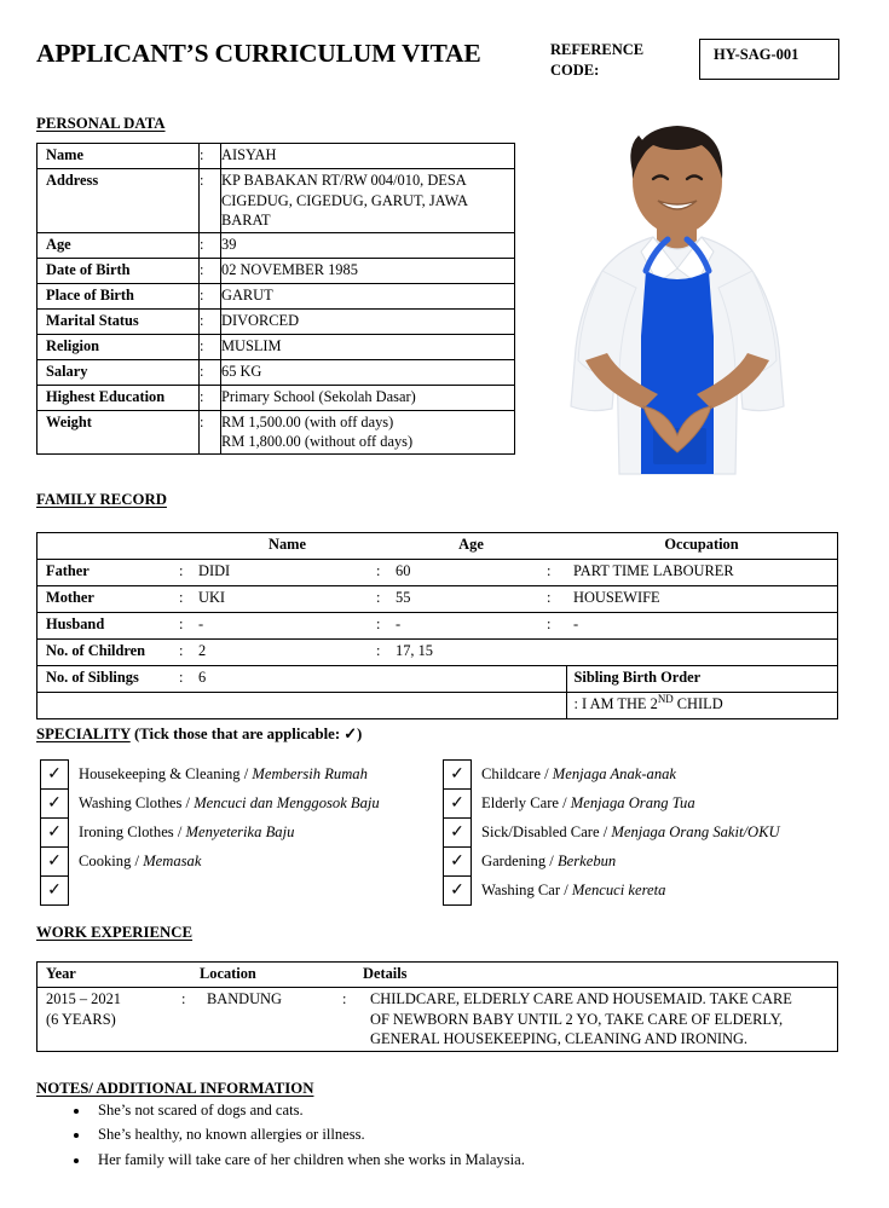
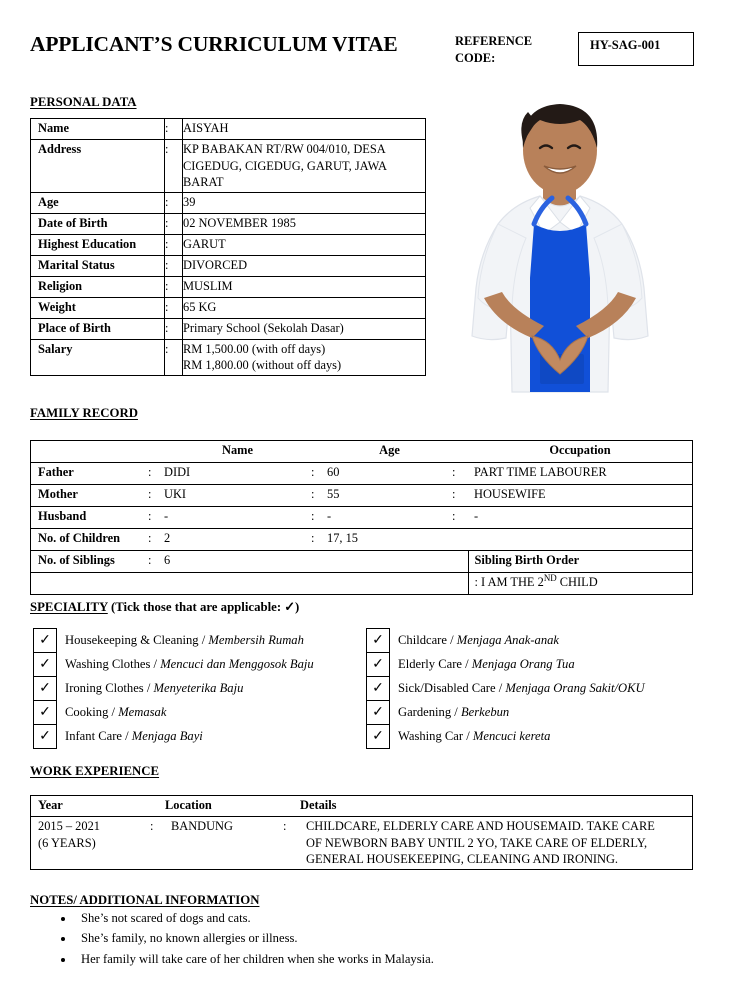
  APPLICANT’S CURRICULUM VITAE
  REFERENCE CODE:
  HY-SAG-001
  PERSONAL DATA
  Name	:	AISYAH
  Address	:	KP BABAKAN RT/RW 004/010, DESA CIGEDUG, CIGEDUG, GARUT, JAWA BARAT
  Age	:	39
  Date of Birth	:	02 NOVEMBER 1985
- Place of Birth	:	GARUT
+ Highest Education	:	GARUT
  Marital Status	:	DIVORCED
  Religion	:	MUSLIM
- Salary	:	65 KG
+ Weight	:	65 KG
- Highest Education	:	Primary School (Sekolah Dasar)
+ Place of Birth	:	Primary School (Sekolah Dasar)
- Weight	:	RM 1,500.00 (with off days) RM 1,800.00 (without off days)
+ Salary	:	RM 1,500.00 (with off days) RM 1,800.00 (without off days)
  FAMILY RECORD
  		Name		Age		Occupation
  Father	:	DIDI	:	60	:	PART TIME LABOURER
  Mother	:	UKI	:	55	:	HOUSEWIFE
  Husband	:	-	:	-	:	-
  No. of Children	:	2	:	17, 15
  No. of Siblings	:	6				Sibling Birth Order
  						: I AM THE 2ND CHILD
  SPECIALITY (Tick those that are applicable: ✓)
  ✓
  ✓
  ✓
  ✓
  ✓
  Housekeeping & Cleaning / Membersih Rumah
  Washing Clothes / Mencuci dan Menggosok Baju
  Ironing Clothes / Menyeterika Baju
  Cooking / Memasak
+ Infant Care / Menjaga Bayi
  ✓
  ✓
  ✓
  ✓
  ✓
  Childcare / Menjaga Anak-anak
  Elderly Care / Menjaga Orang Tua
  Sick/Disabled Care / Menjaga Orang Sakit/OKU
  Gardening / Berkebun
  Washing Car / Mencuci kereta
  WORK EXPERIENCE
  Year		Location		Details
  2015 – 2021 (6 YEARS)	:	BANDUNG	:	CHILDCARE, ELDERLY CARE AND HOUSEMAID. TAKE CARE OF NEWBORN BABY UNTIL 2 YO, TAKE CARE OF ELDERLY, GENERAL HOUSEKEEPING, CLEANING AND IRONING.
  NOTES/ ADDITIONAL INFORMATION
  She’s not scared of dogs and cats.
- She’s healthy, no known allergies or illness.
+ She’s family, no known allergies or illness.
  Her family will take care of her children when she works in Malaysia.
